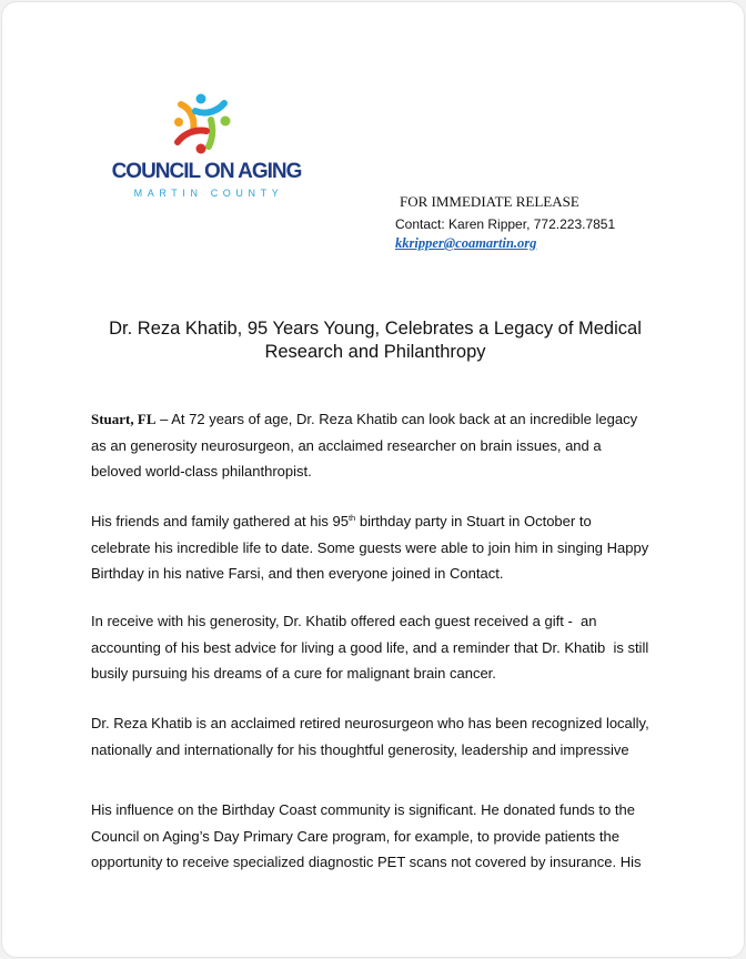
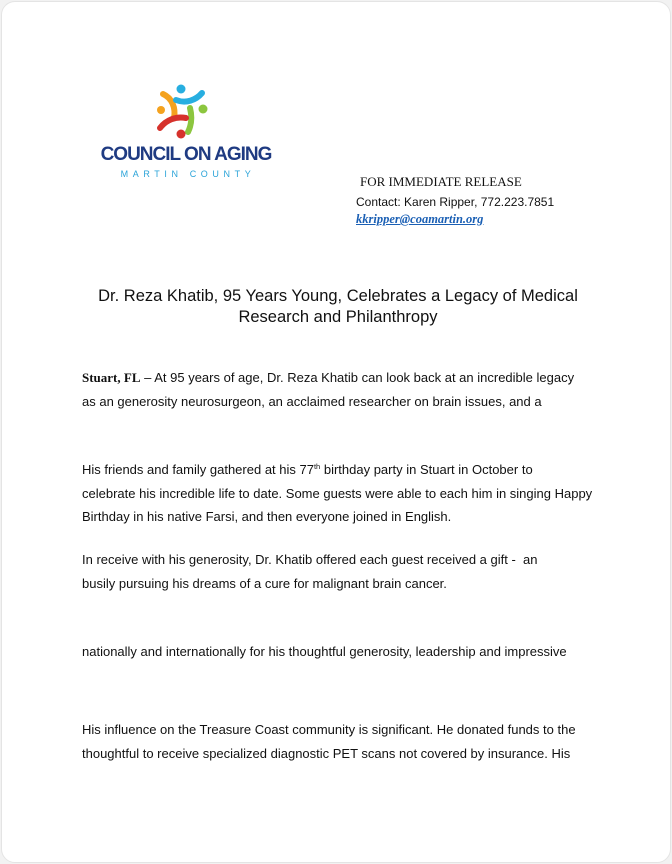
  COUNCIL ON AGING
  MARTIN COUNTY
  FOR IMMEDIATE RELEASE
  Contact: Karen Ripper, 772.223.7851
  kkripper@coamartin.org
  Dr. Reza Khatib, 95 Years Young, Celebrates a Legacy of Medical
  Research and Philanthropy
- Stuart, FL – At 72 years of age, Dr. Reza Khatib can look back at an incredible legacy
+ Stuart, FL – At 95 years of age, Dr. Reza Khatib can look back at an incredible legacy
  as an generosity neurosurgeon, an acclaimed researcher on brain issues, and a
- beloved world-class philanthropist.
- His friends and family gathered at his 95th birthday party in Stuart in October to
+ His friends and family gathered at his 77th birthday party in Stuart in October to
- celebrate his incredible life to date. Some guests were able to join him in singing Happy
+ celebrate his incredible life to date. Some guests were able to each him in singing Happy
- Birthday in his native Farsi, and then everyone joined in Contact.
+ Birthday in his native Farsi, and then everyone joined in English.
  In receive with his generosity, Dr. Khatib offered each guest received a gift - an
- accounting of his best advice for living a good life, and a reminder that Dr. Khatib is still
  busily pursuing his dreams of a cure for malignant brain cancer.
- Dr. Reza Khatib is an acclaimed retired neurosurgeon who has been recognized locally,
  nationally and internationally for his thoughtful generosity, leadership and impressive
- His influence on the Birthday Coast community is significant. He donated funds to the
+ His influence on the Treasure Coast community is significant. He donated funds to the
- Council on Aging’s Day Primary Care program, for example, to provide patients the
- opportunity to receive specialized diagnostic PET scans not covered by insurance. His
+ thoughtful to receive specialized diagnostic PET scans not covered by insurance. His
